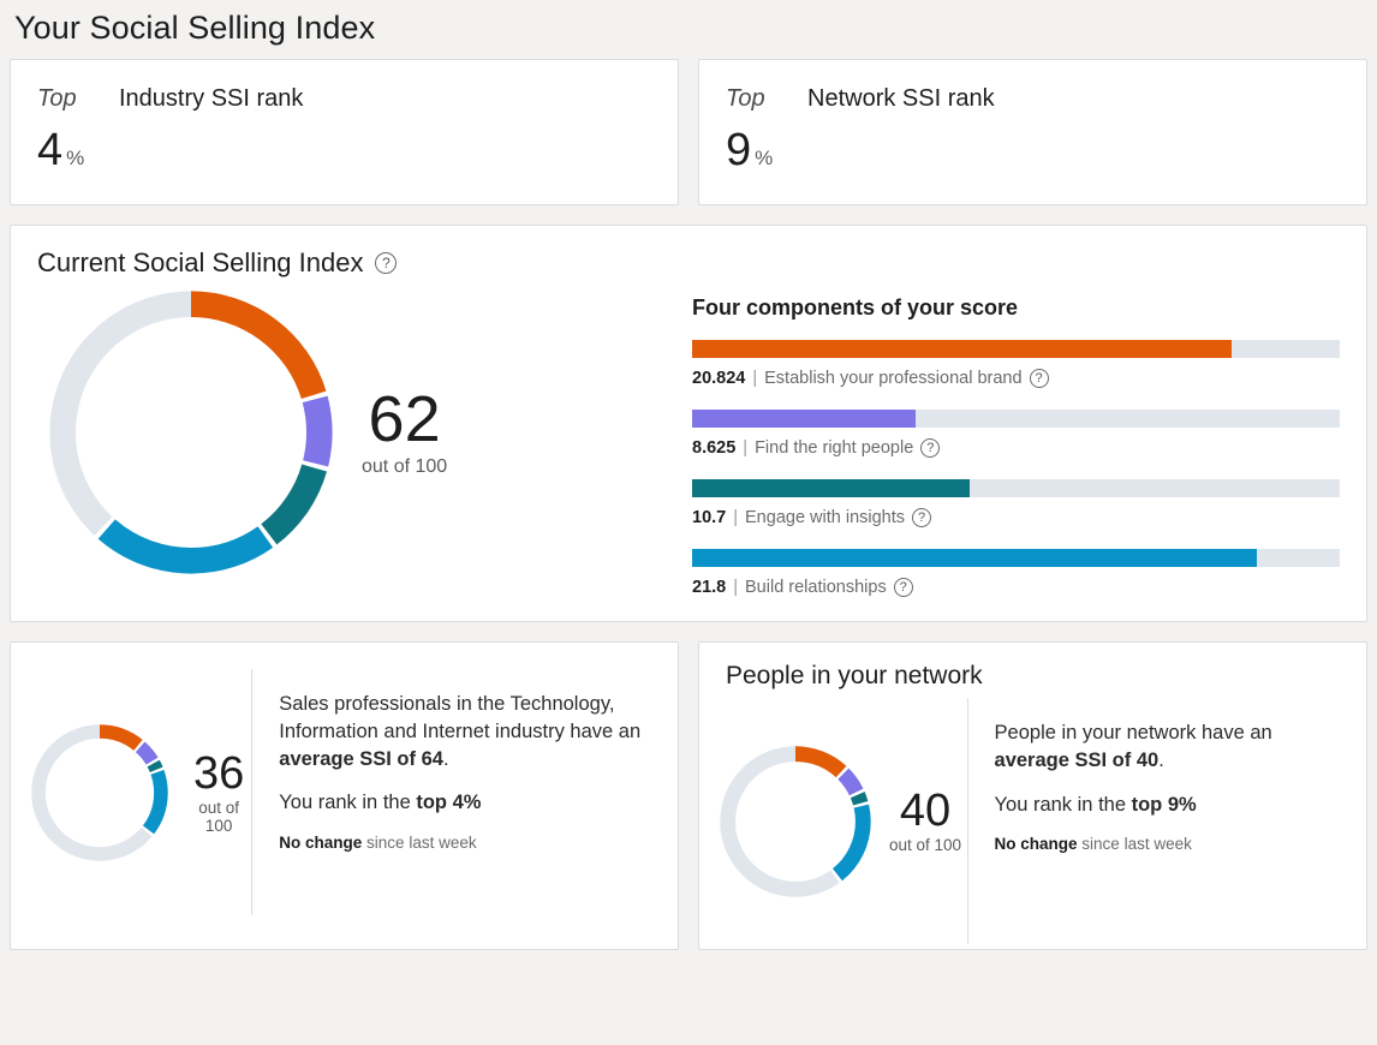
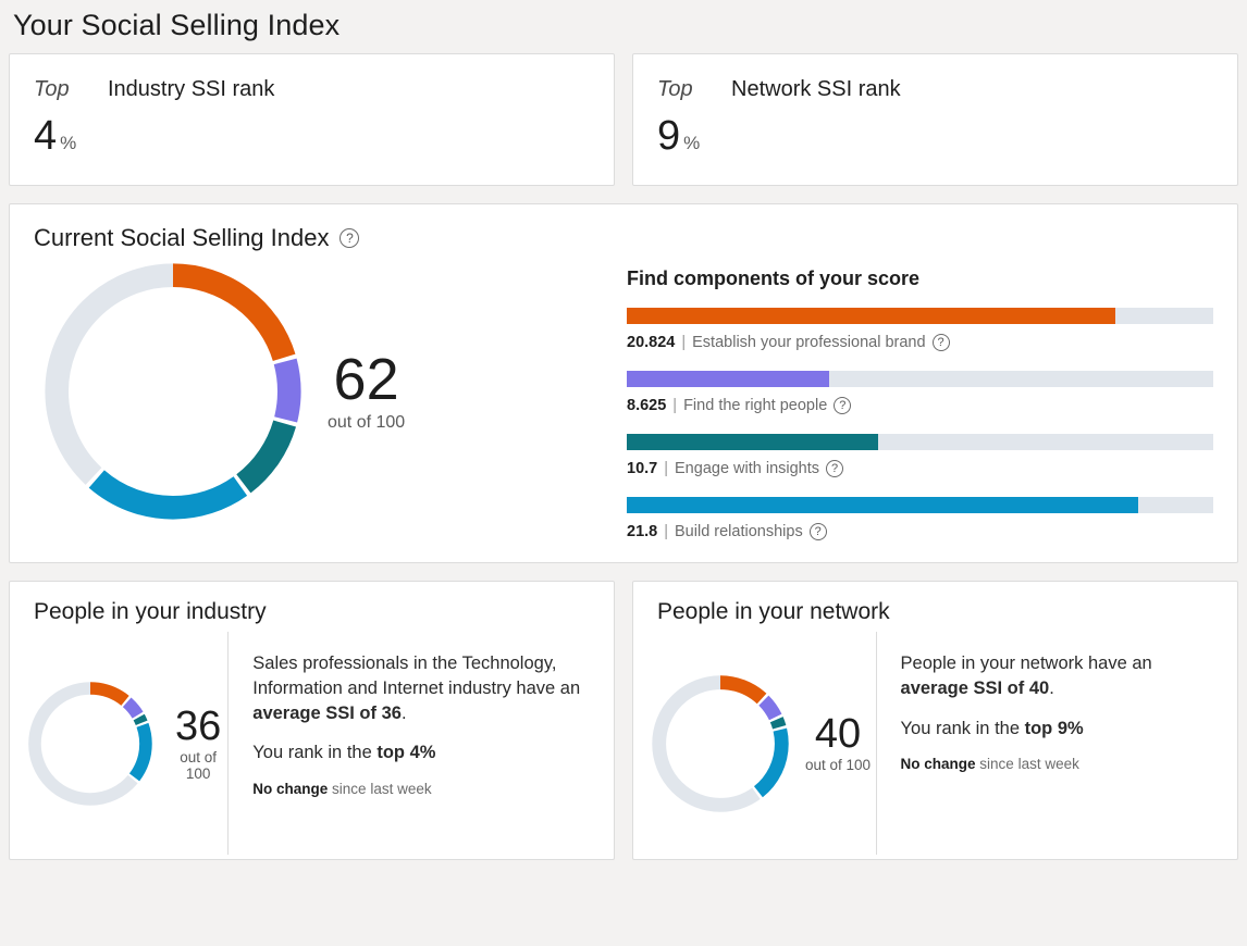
  Your Social Selling Index
  Top
  Industry SSI rank
  4
  %
  Top
  Network SSI rank
  9
  %
  Current Social Selling Index
  ?
  62
  out of 100
- Four components of your score
+ Find components of your score
  20.824
  |
  Establish your professional brand
  ?
  8.625
  |
  Find the right people
  ?
  10.7
  |
  Engage with insights
  ?
  21.8
  |
  Build relationships
  ?
+ People in your industry
  36
  out of 100
- Sales professionals in the Technology, Information and Internet industry have an average SSI of 64.
+ Sales professionals in the Technology, Information and Internet industry have an average SSI of 36.
  You rank in the top 4%
  No change since last week
  People in your network
  40
  out of 100
  People in your network have an average SSI of 40.
  You rank in the top 9%
  No change since last week
